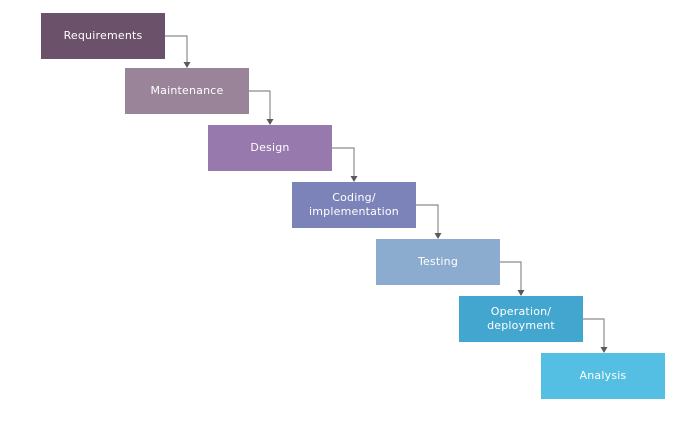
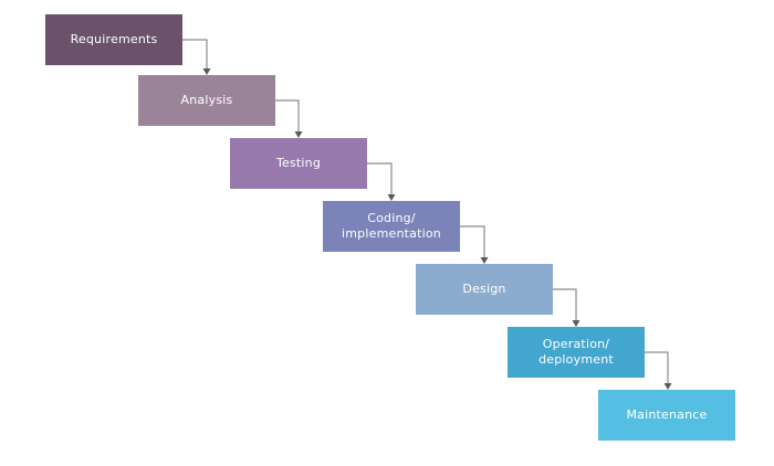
  Requirements
- Maintenance
+ Analysis
- Design
+ Testing
  Coding/
  implementation
- Testing
+ Design
  Operation/
  deployment
- Analysis
+ Maintenance
